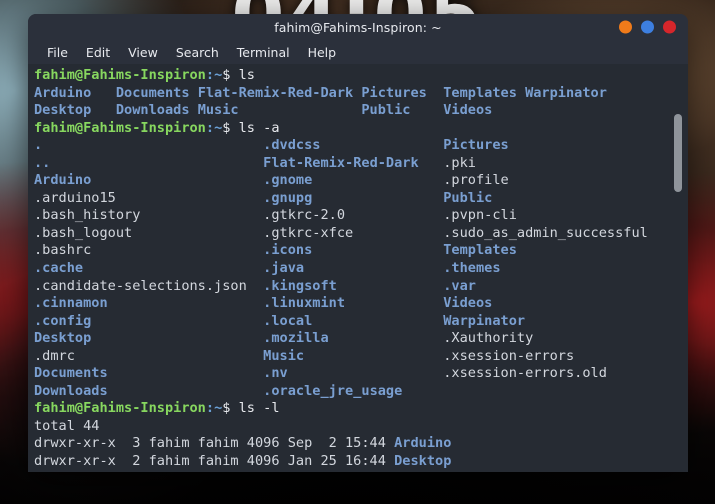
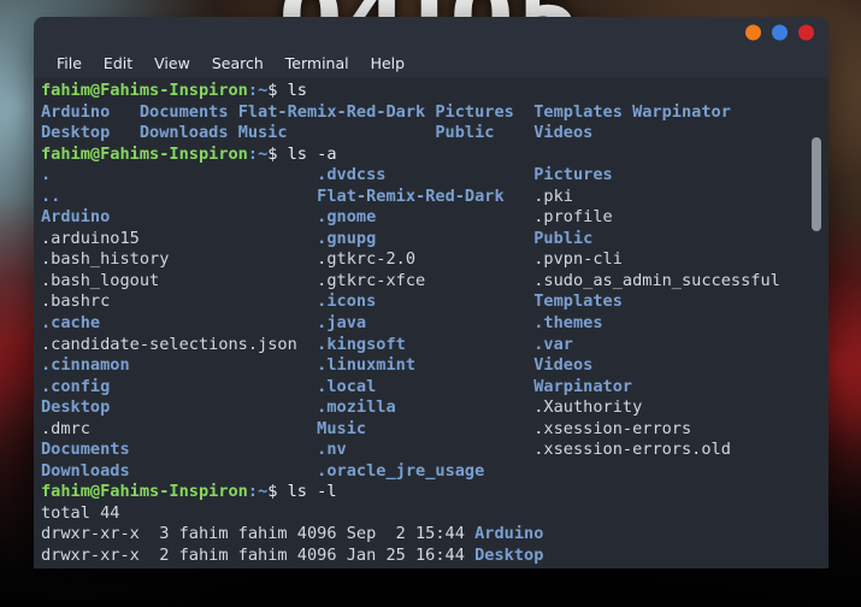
- fahim@Fahims-Inspiron: ~
  File
  Edit
  View
  Search
  Terminal
  Help
  fahim@Fahims-Inspiron:~$ ls Arduino Documents Flat-Remix-Red-Dark Pictures Templates Warpinator Desktop Downloads Music Public Videos fahim@Fahims-Inspiron:~$ ls -a . .dvdcss Pictures .. Flat-Remix-Red-Dark .pki Arduino .gnome .profile .arduino15 .gnupg Public .bash_history .gtkrc-2.0 .pvpn-cli .bash_logout .gtkrc-xfce .sudo_as_admin_successful .bashrc .icons Templates .cache .java .themes .candidate-selections.json .kingsoft .var .cinnamon .linuxmint Videos .config .local Warpinator Desktop .mozilla .Xauthority .dmrc Music .xsession-errors Documents .nv .xsession-errors.old Downloads .oracle_jre_usage fahim@Fahims-Inspiron:~$ ls -l total 44 drwxr-xr-x 3 fahim fahim 4096 Sep 2 15:44 Arduino drwxr-xr-x 2 fahim fahim 4096 Jan 25 16:44 Desktop
